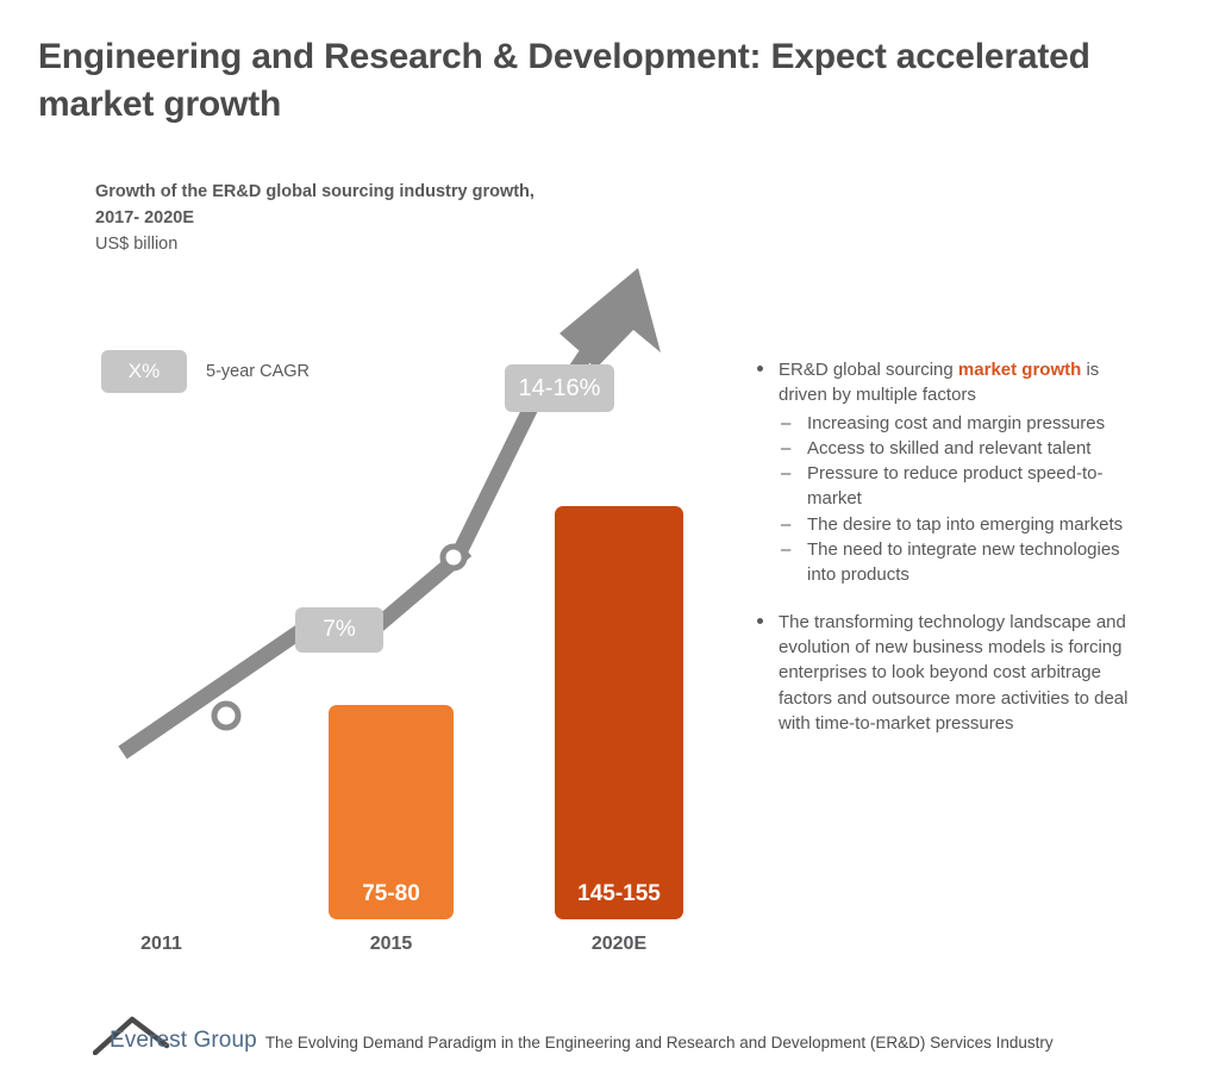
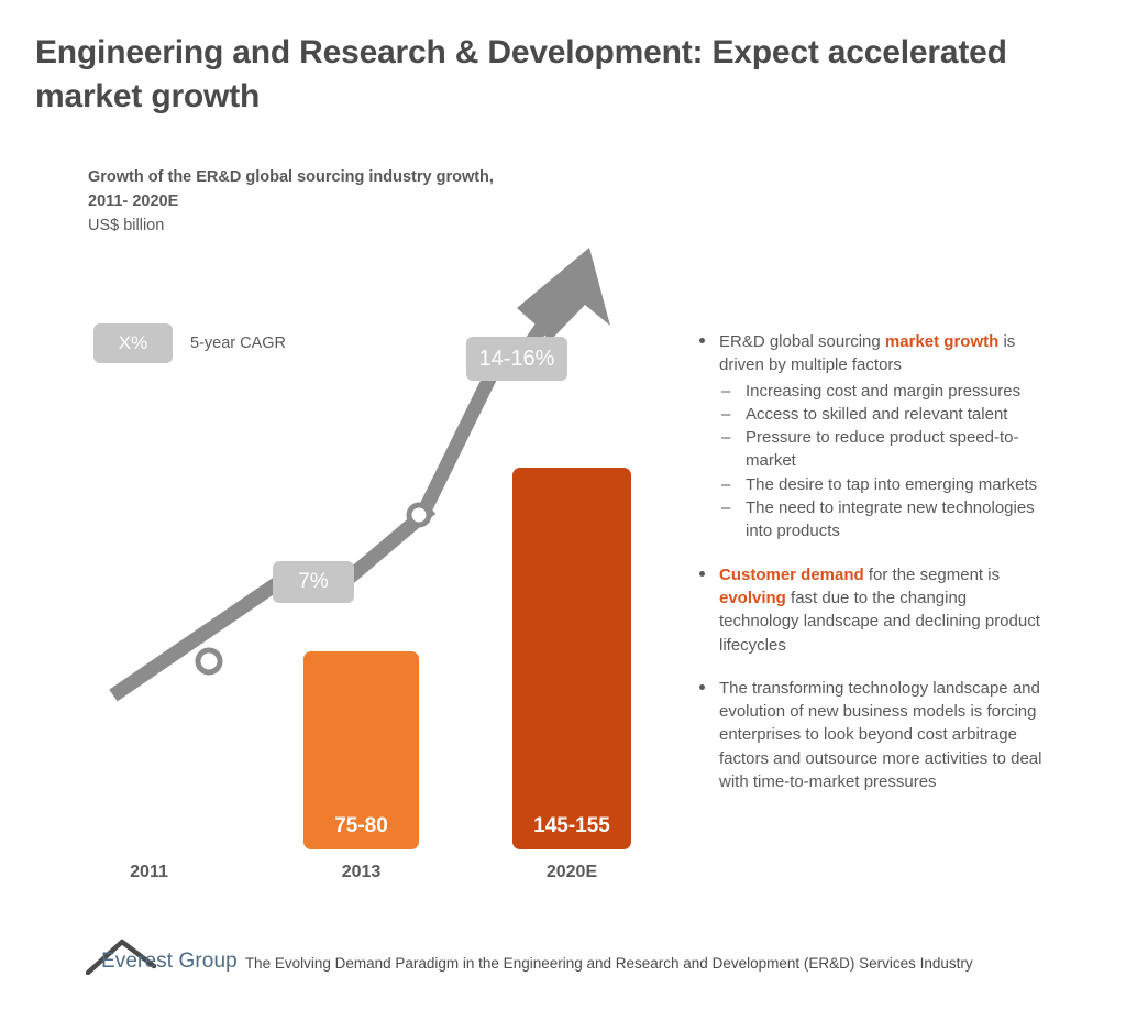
  Engineering and Research & Development: Expect accelerated market growth
  Growth of the ER&D global sourcing industry growth,
- 2017- 2020E
+ 2011- 2020E
  US$ billion
  X%
  5-year CAGR
  7%
  14-16%
  75-80
  145-155
  2011
- 2015
+ 2013
  2020E
  ER&D global sourcing market growth is driven by multiple factors
  –
  Increasing cost and margin pressures
  –
  Access to skilled and relevant talent
  –
  Pressure to reduce product speed-to-market
  –
  The desire to tap into emerging markets
  –
  The need to integrate new technologies into products
+ Customer demand for the segment is evolving fast due to the changing technology landscape and declining product lifecycles
  The transforming technology landscape and evolution of new business models is forcing enterprises to look beyond cost arbitrage factors and outsource more activities to deal with time-to-market pressures
  Everest Group
  The Evolving Demand Paradigm in the Engineering and Research and Development (ER&D) Services Industry
